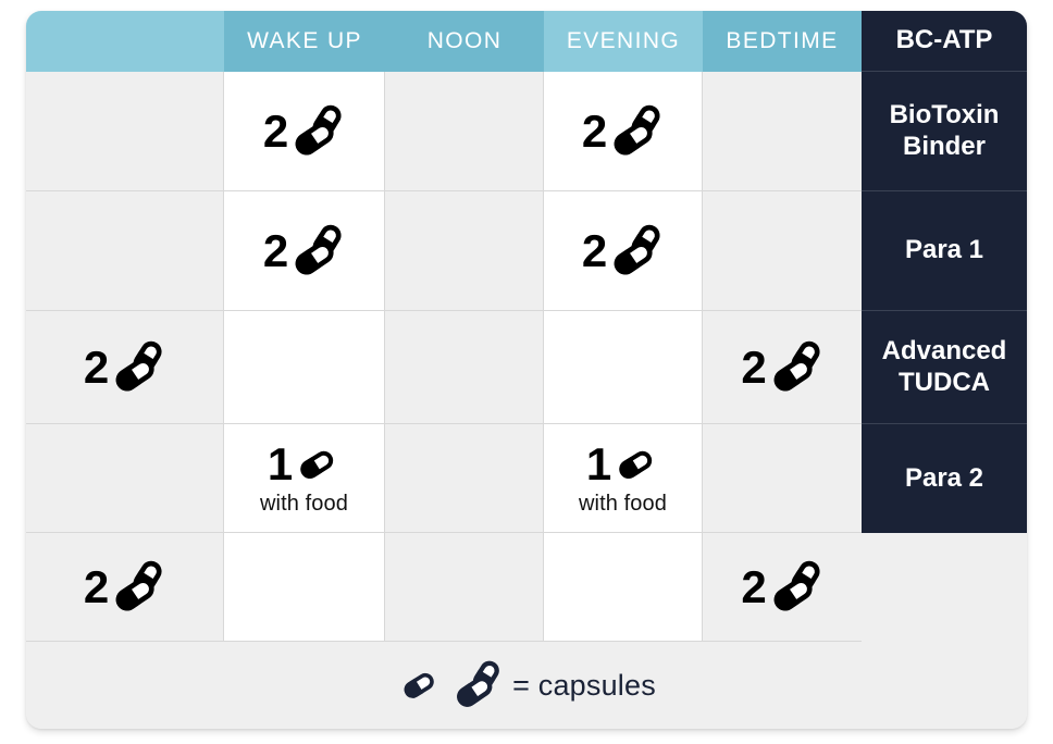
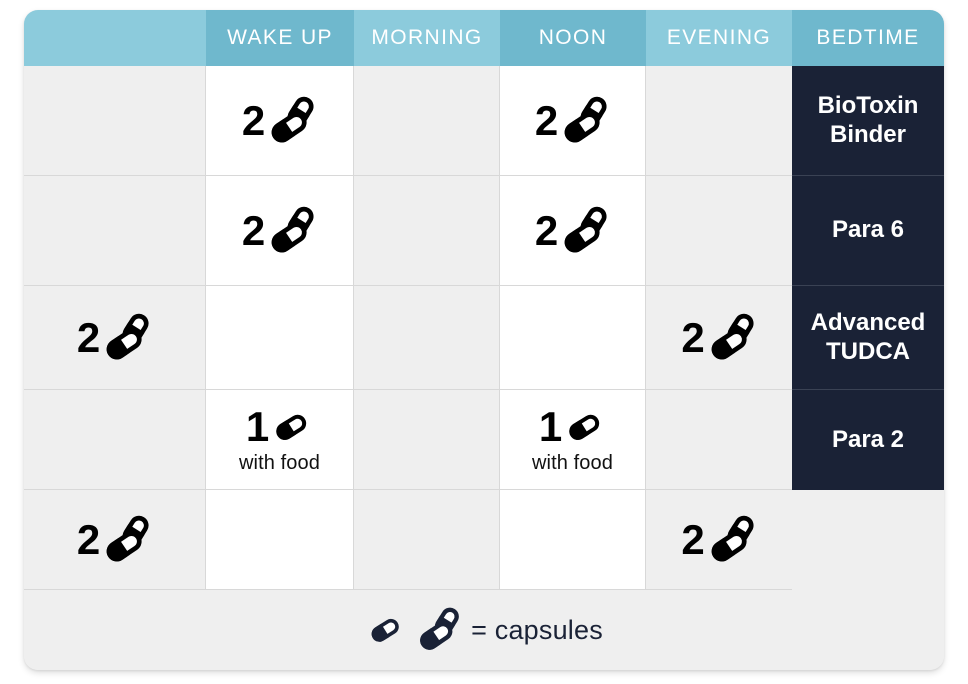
  WAKE UP
+ MORNING
  NOON
  EVENING
  BEDTIME
- BC-ATP
  2
  2
  BioToxin Binder
  2
  2
- Para 1
+ Para 6
  2
  2
  Advanced TUDCA
  1
  with food
  1
  with food
  Para 2
  2
  2
  = capsules
